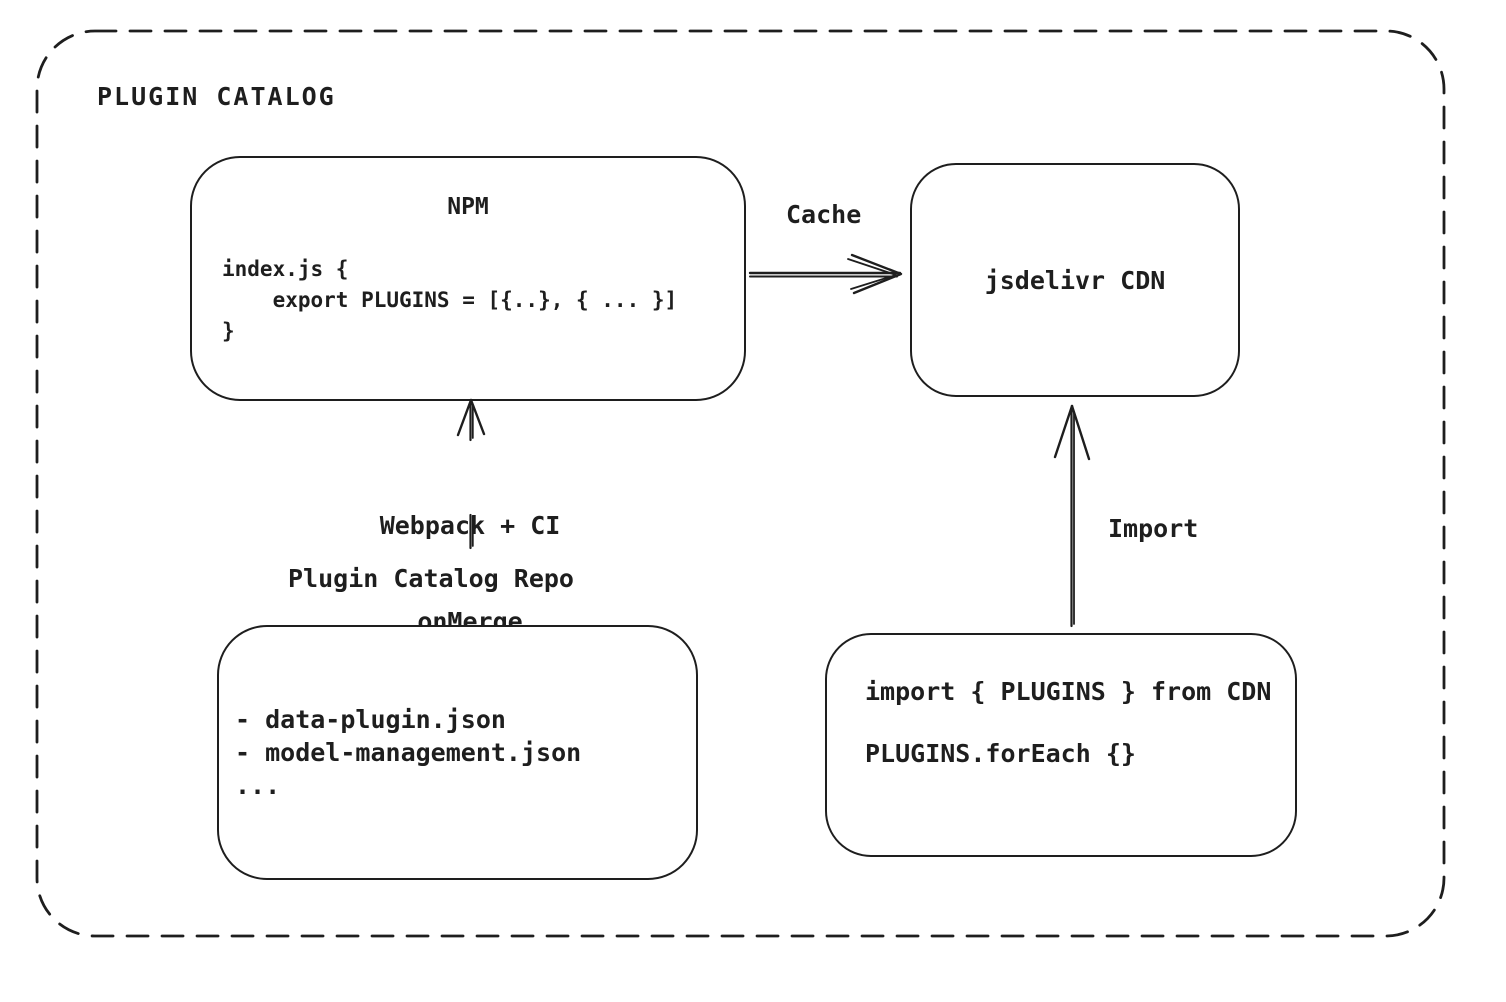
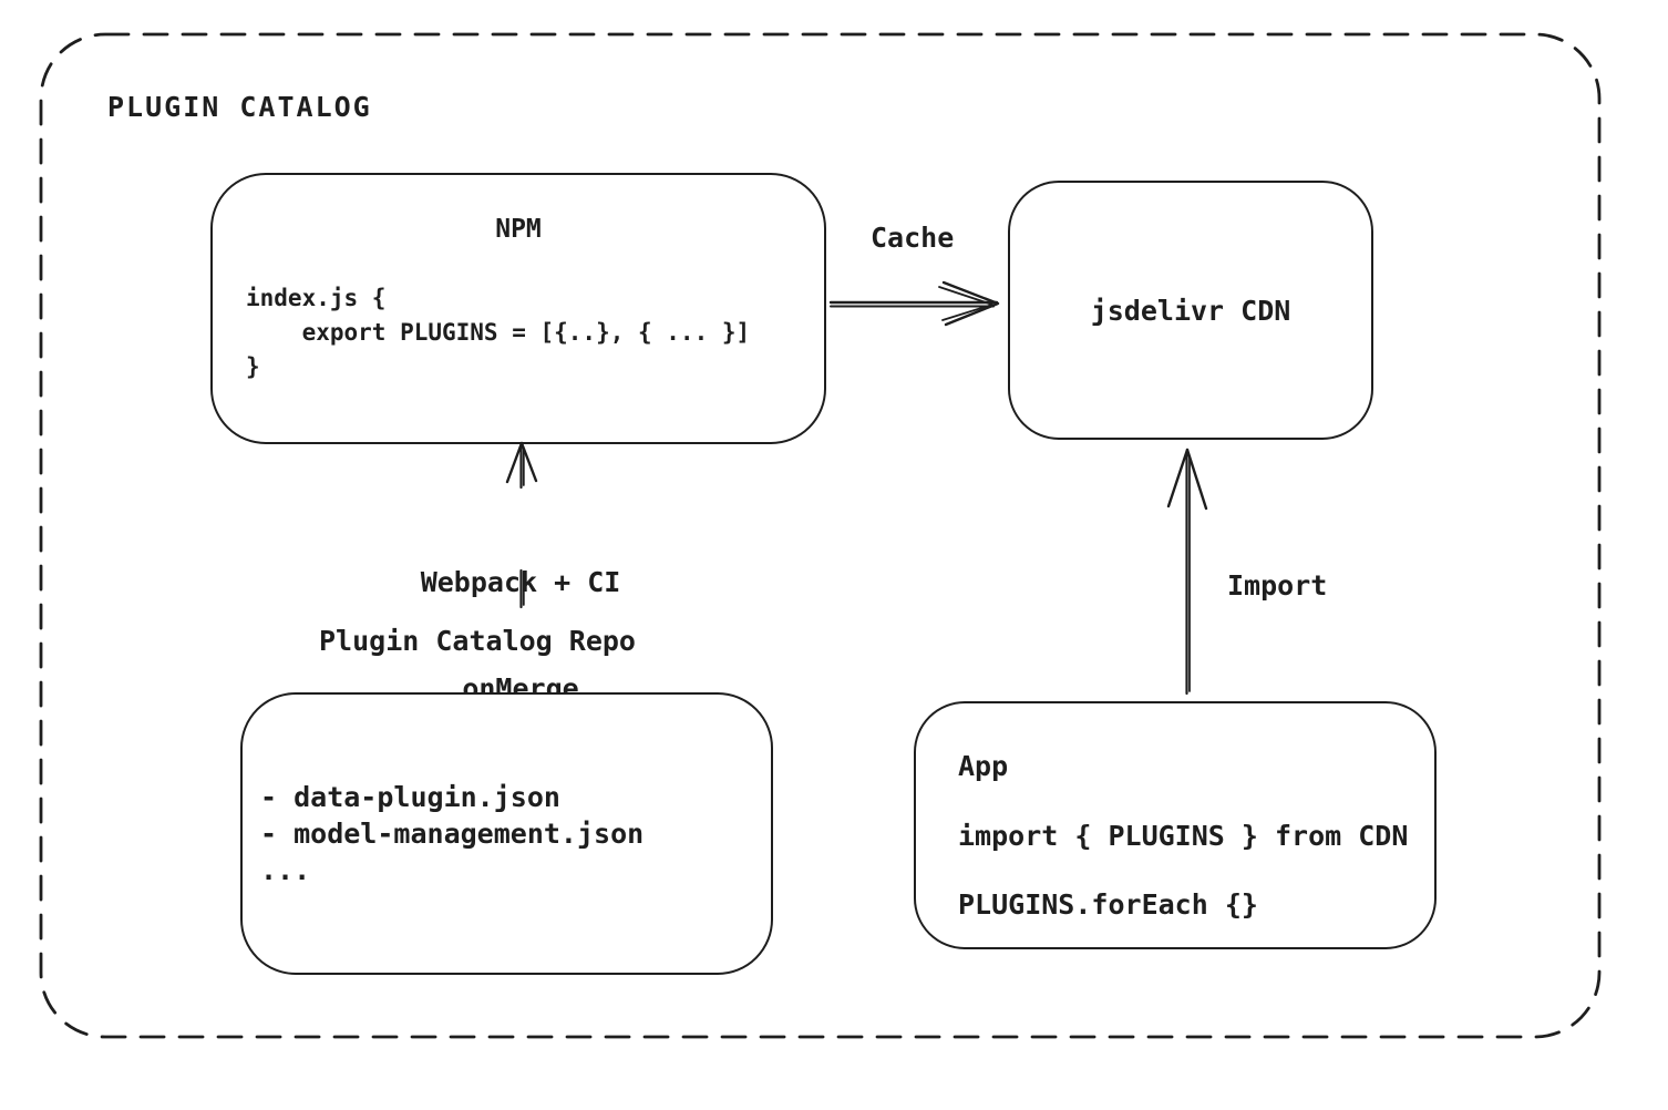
  PLUGIN CATALOG
  NPM
  index.js {
  export PLUGINS = [{..}, { ... }]
  }
  Cache
  jsdelivr CDN
  Webpack + CI
  onMerge
  Plugin Catalog Repo
  - data-plugin.json
  - model-management.json
  ...
  Import
+ App
  import { PLUGINS } from CDN
  PLUGINS.forEach {}
